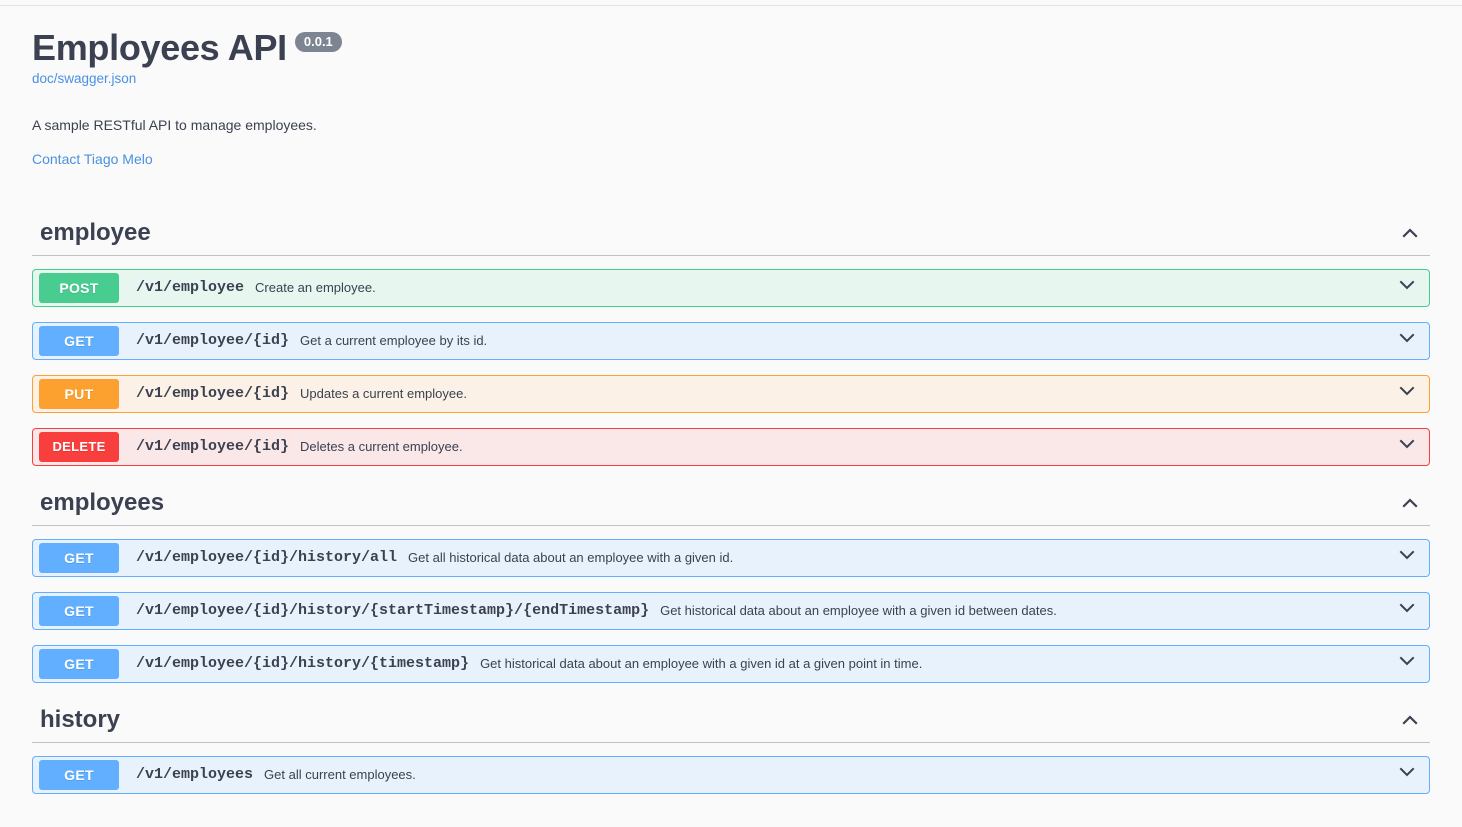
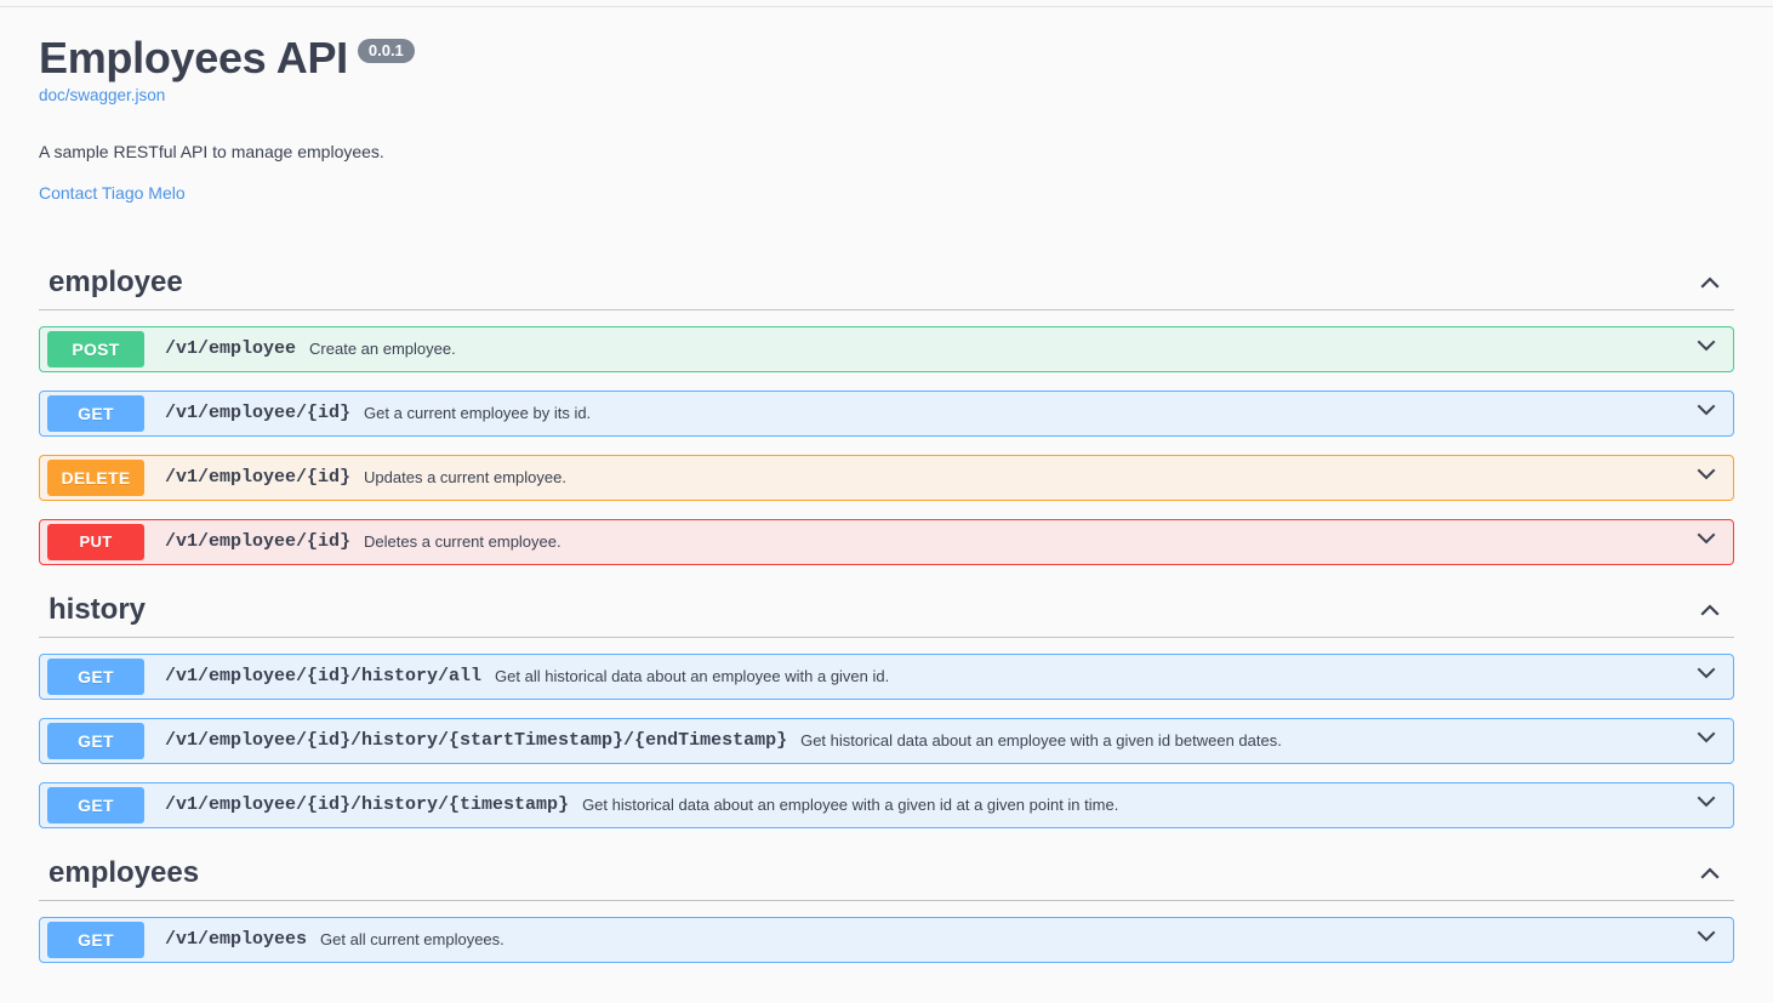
  Employees API
  0.0.1
  doc/swagger.json
  A sample RESTful API to manage employees.
  Contact Tiago Melo
  employee
  POST
  /v1/employee
  Create an employee.
  GET
  /v1/employee/{id}
  Get a current employee by its id.
- PUT
+ DELETE
  /v1/employee/{id}
  Updates a current employee.
- DELETE
+ PUT
  /v1/employee/{id}
  Deletes a current employee.
- employees
+ history
  GET
  /v1/employee/{id}/history/all
  Get all historical data about an employee with a given id.
  GET
  /v1/employee/{id}/history/{startTimestamp}/{endTimestamp}
  Get historical data about an employee with a given id between dates.
  GET
  /v1/employee/{id}/history/{timestamp}
  Get historical data about an employee with a given id at a given point in time.
- history
+ employees
  GET
  /v1/employees
  Get all current employees.
